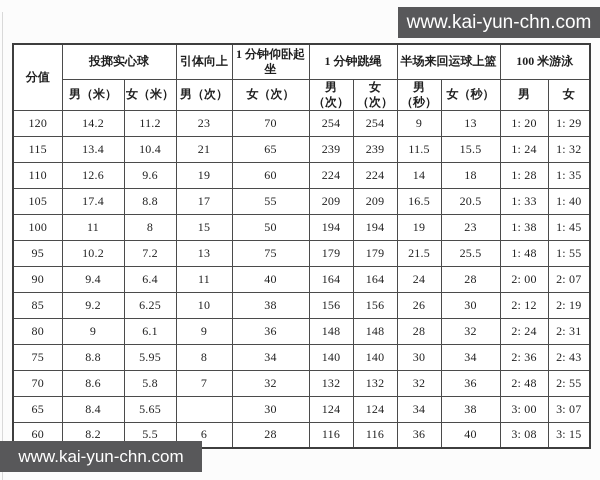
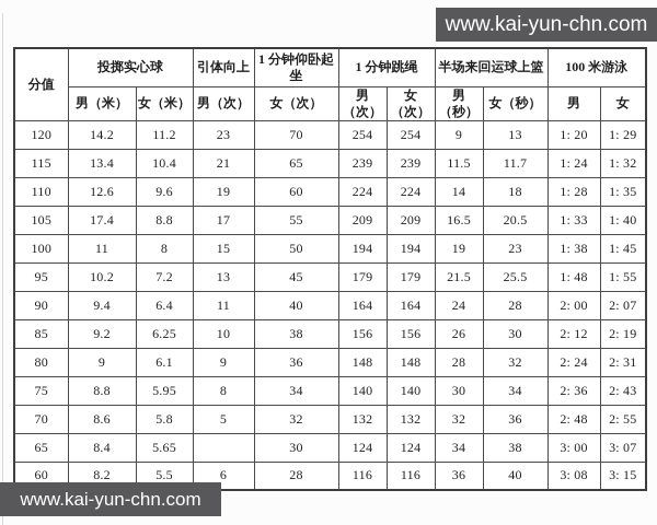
  www.kai-yun-chn.com
  分值	投掷实心球	引体向上	1 分钟仰卧起坐	1 分钟跳绳	半场来回运球上篮	100 米游泳
  男（米）	女（米）	男（次）	女（次）	男（次）	女（次）	男（秒）	女（秒）	男	女
  120	14.2	11.2	23	70	254	254	9	13	1: 20	1: 29
- 115	13.4	10.4	21	65	239	239	11.5	15.5	1: 24	1: 32
+ 115	13.4	10.4	21	65	239	239	11.5	11.7	1: 24	1: 32
  110	12.6	9.6	19	60	224	224	14	18	1: 28	1: 35
  105	17.4	8.8	17	55	209	209	16.5	20.5	1: 33	1: 40
  100	11	8	15	50	194	194	19	23	1: 38	1: 45
- 95	10.2	7.2	13	75	179	179	21.5	25.5	1: 48	1: 55
+ 95	10.2	7.2	13	45	179	179	21.5	25.5	1: 48	1: 55
  90	9.4	6.4	11	40	164	164	24	28	2: 00	2: 07
  85	9.2	6.25	10	38	156	156	26	30	2: 12	2: 19
  80	9	6.1	9	36	148	148	28	32	2: 24	2: 31
  75	8.8	5.95	8	34	140	140	30	34	2: 36	2: 43
- 70	8.6	5.8	7	32	132	132	32	36	2: 48	2: 55
+ 70	8.6	5.8	5	32	132	132	32	36	2: 48	2: 55
  65	8.4	5.65		30	124	124	34	38	3: 00	3: 07
  60	8.2	5.5	6	28	116	116	36	40	3: 08	3: 15
  www.kai-yun-chn.com
